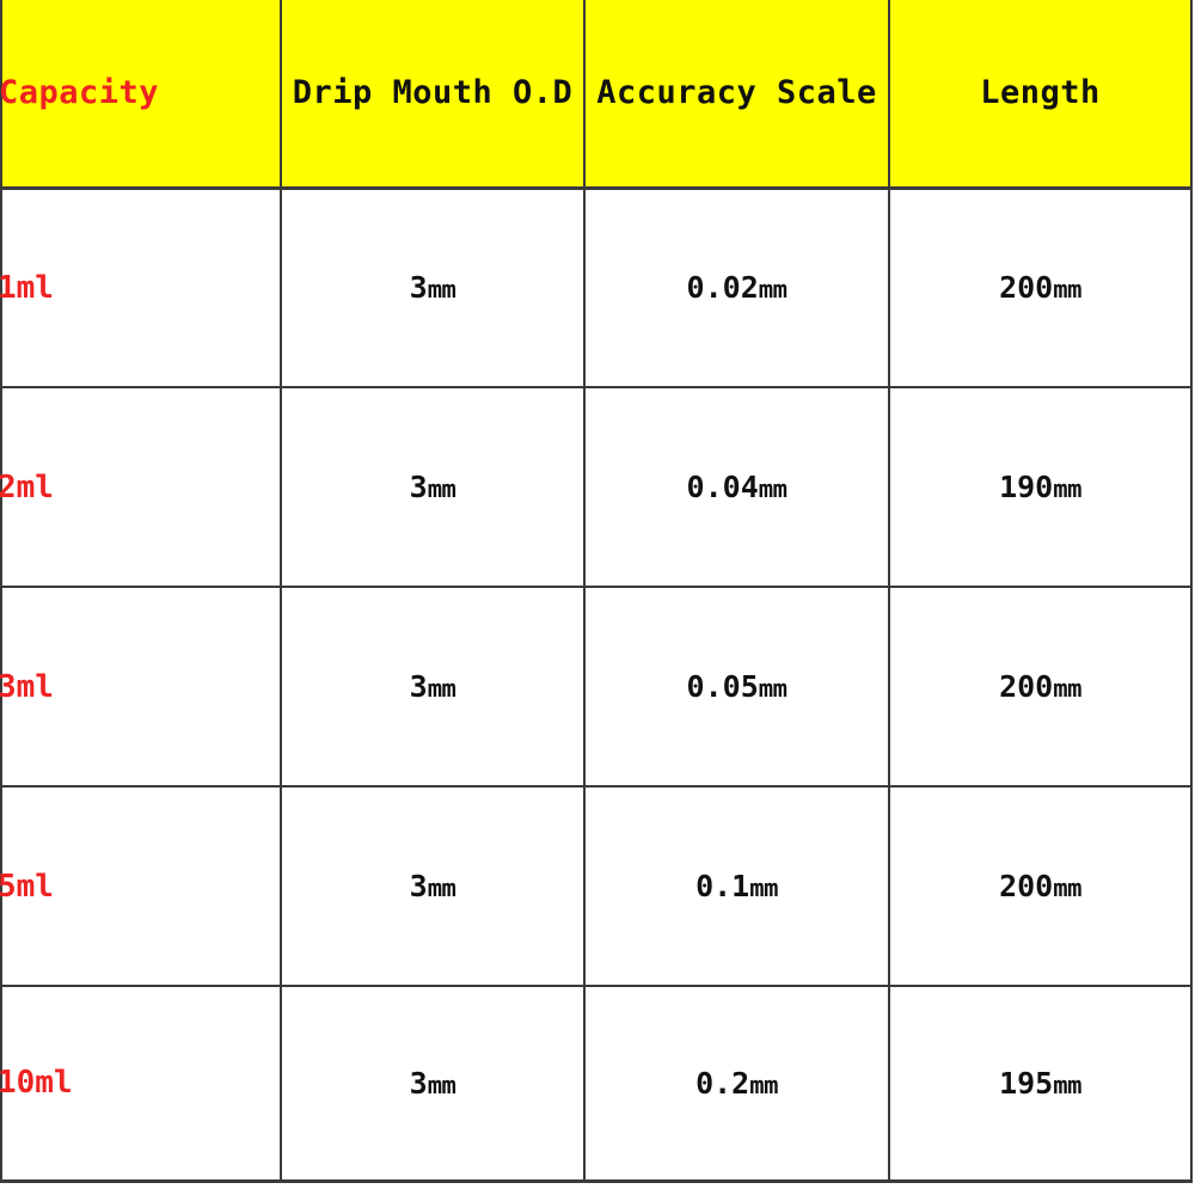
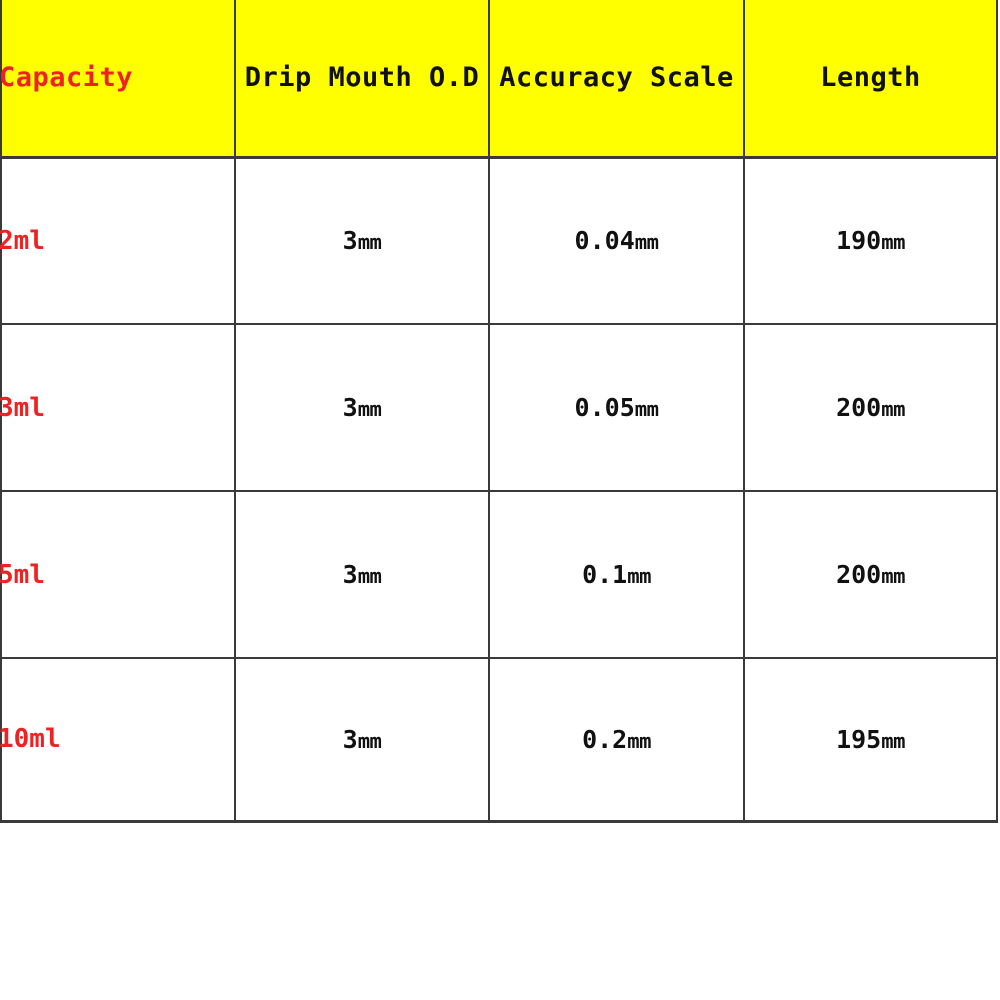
  Capacity	Drip Mouth O.D	Accuracy Scale	Length
- 1ml	3mm	0.02mm	200mm
  2ml	3mm	0.04mm	190mm
  3ml	3mm	0.05mm	200mm
  5ml	3mm	0.1mm	200mm
  10ml	3mm	0.2mm	195mm
